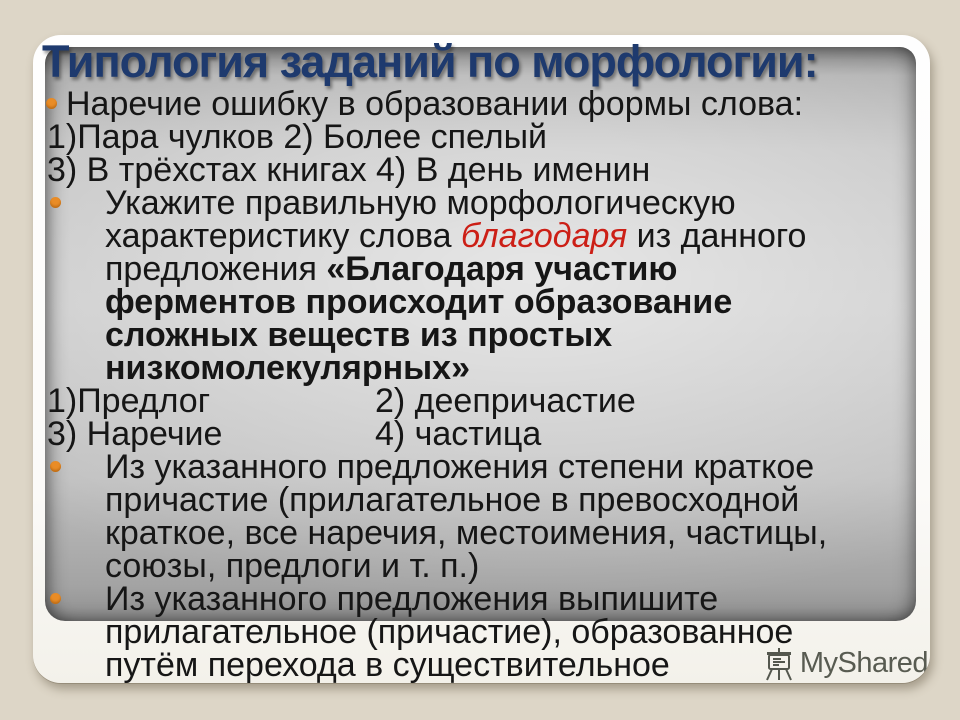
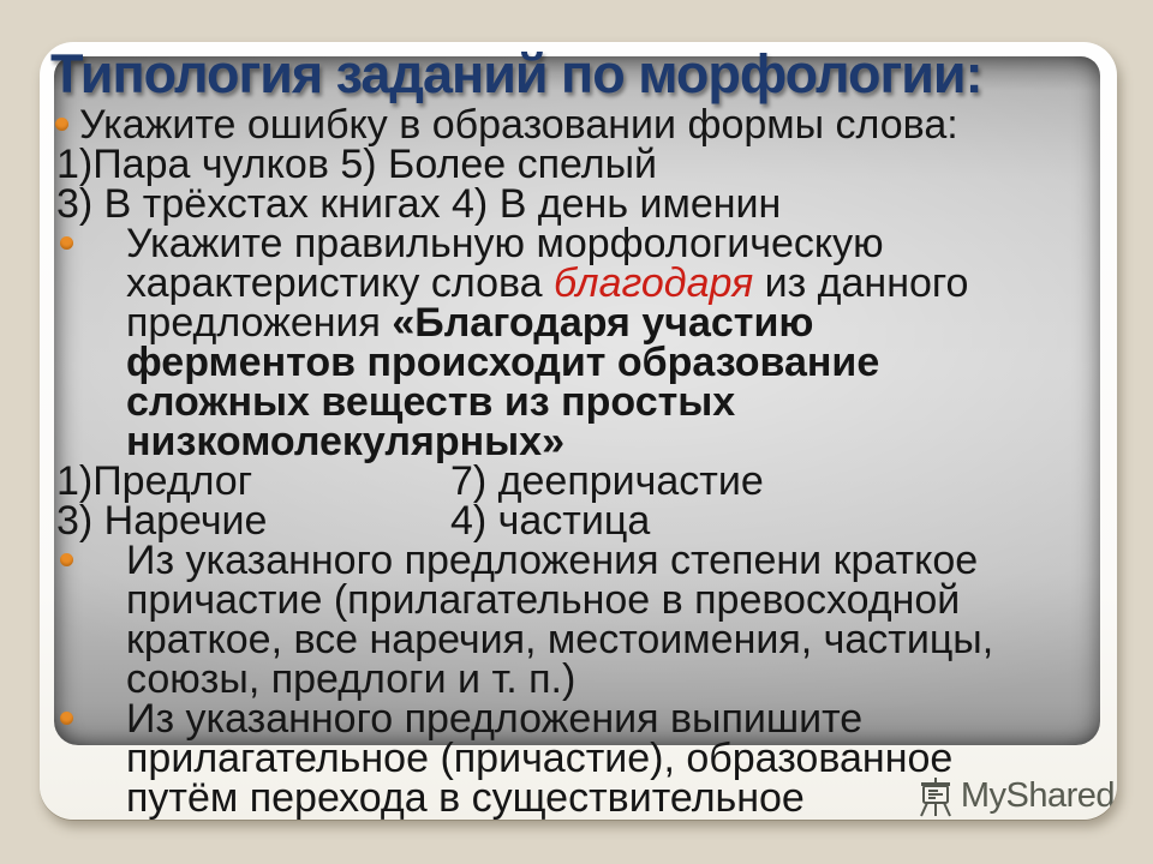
  Типология заданий по морфологии:
- Наречие ошибку в образовании формы слова:
+ Укажите ошибку в образовании формы слова:
- 1)Пара чулков 2) Более спелый
+ 1)Пара чулков 5) Более спелый
  3) В трёхстах книгах 4) В день именин
  Укажите правильную морфологическую
  характеристику слова благодаря из данного
  предложения «Благодаря участию
  ферментов происходит образование
  сложных веществ из простых
  низкомолекулярных»
- 1)Предлог 2) деепричастие
+ 1)Предлог 7) деепричастие
  3) Наречие 4) частица
  Из указанного предложения степени краткое
  причастие (прилагательное в превосходной
  краткое, все наречия, местоимения, частицы,
  союзы, предлоги и т. п.)
  Из указанного предложения выпишите
  прилагательное (причастие), образованное
  путём перехода в существительное
  MyShared
